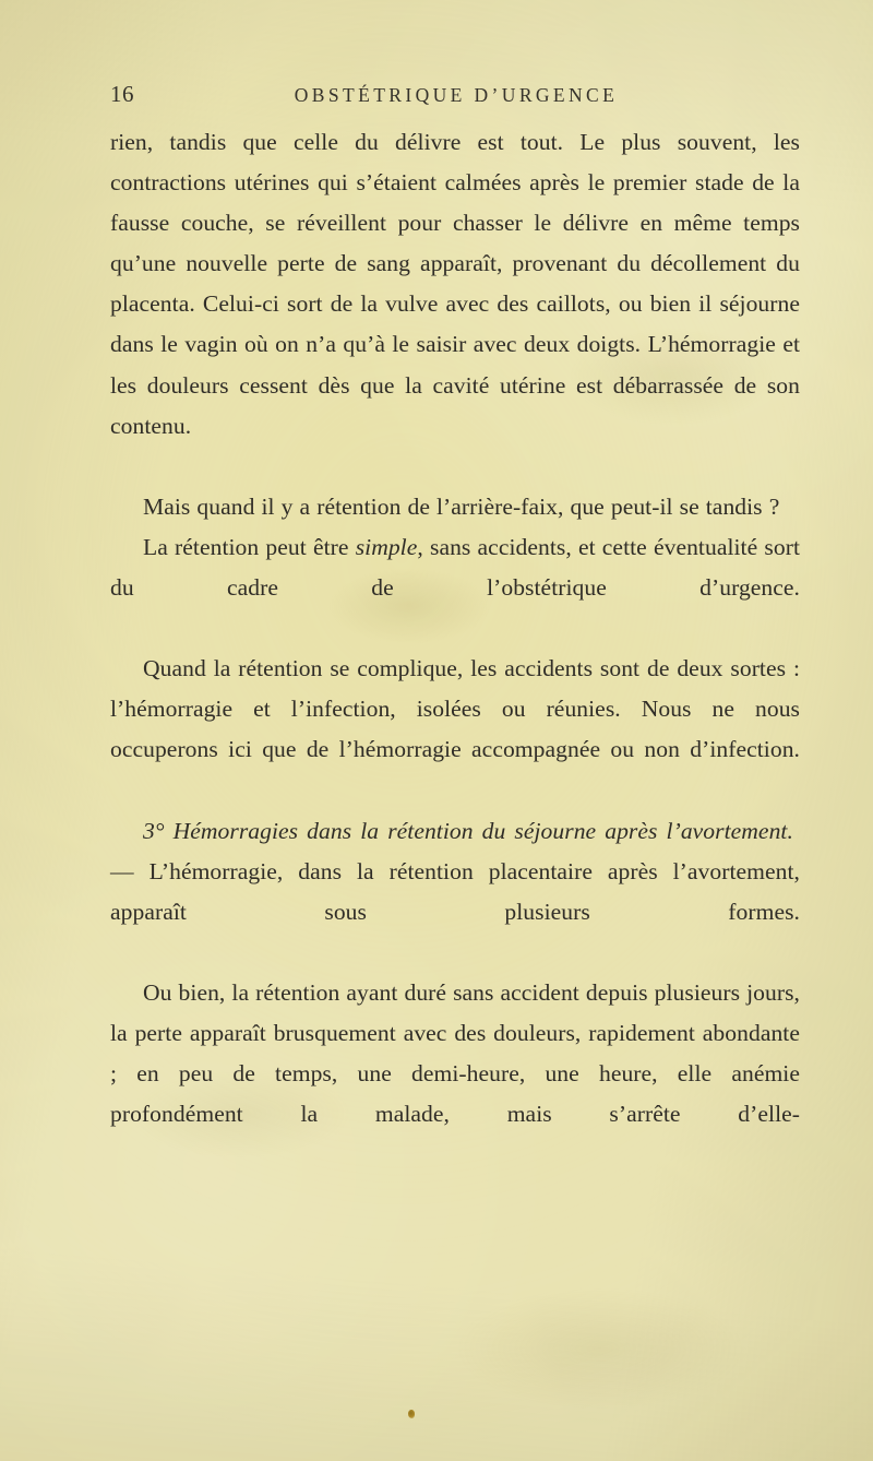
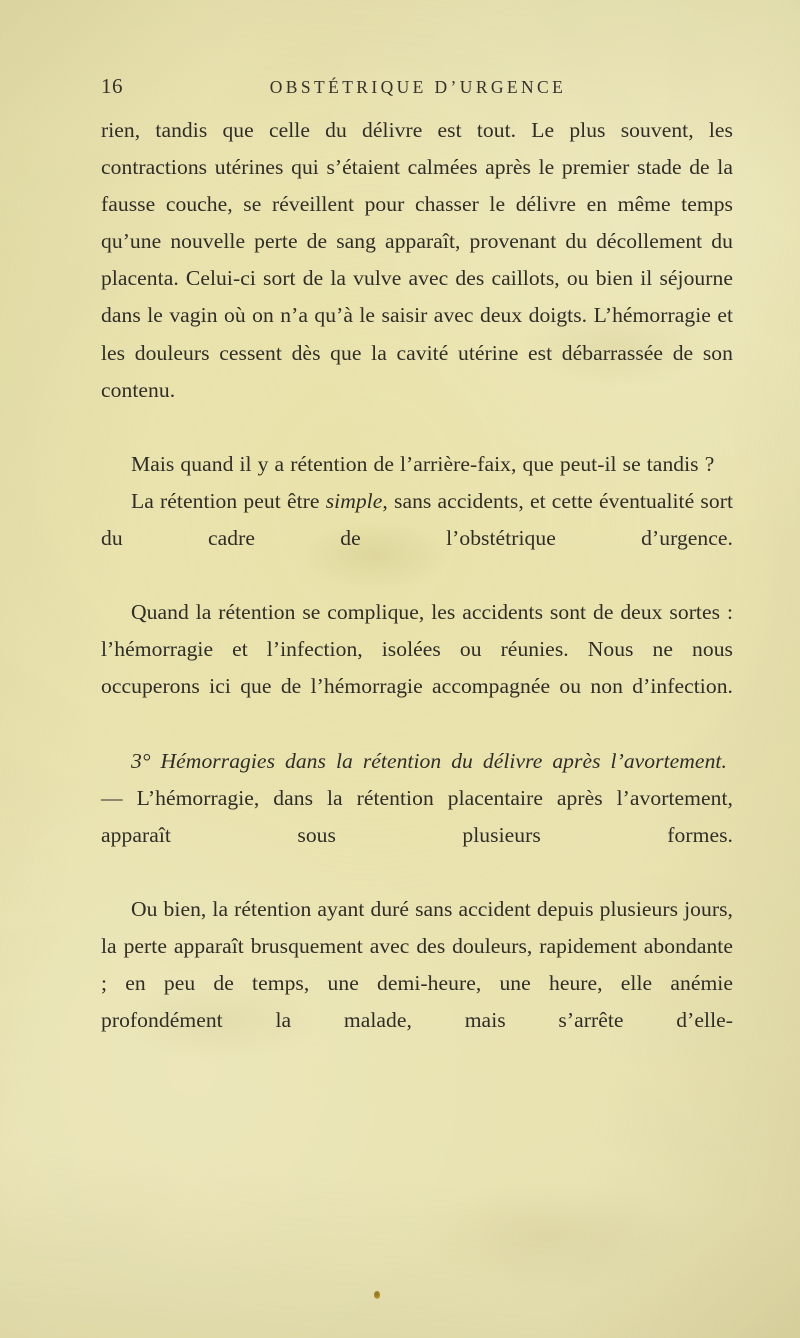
  16
  OBSTÉTRIQUE D’URGENCE
  rien, tandis que celle du délivre est tout. Le plus souvent, les contractions utérines qui s’étaient calmées après le premier stade de la fausse couche, se réveillent pour chasser le délivre en même temps qu’une nouvelle perte de sang apparaît, provenant du décollement du placenta. Celui-ci sort de la vulve avec des caillots, ou bien il séjourne dans le vagin où on n’a qu’à le saisir avec deux doigts. L’hémorragie et les douleurs cessent dès que la cavité utérine est débarrassée de son contenu.
  Mais quand il y a rétention de l’arrière-faix, que peut-il se tandis ?
  La rétention peut être simple, sans accidents, et cette éventualité sort du cadre de l’obstétrique d’urgence.
  Quand la rétention se complique, les accidents sont de deux sortes : l’hémorragie et l’infection, isolées ou réunies. Nous ne nous occuperons ici que de l’hémorragie accompagnée ou non d’infection.
- 3° Hémorragies dans la rétention du séjourne après l’avortement. — L’hémorragie, dans la rétention placentaire après l’avortement, apparaît sous plusieurs formes.
+ 3° Hémorragies dans la rétention du délivre après l’avortement. — L’hémorragie, dans la rétention placentaire après l’avortement, apparaît sous plusieurs formes.
  Ou bien, la rétention ayant duré sans accident depuis plusieurs jours, la perte apparaît brusquement avec des douleurs, rapidement abondante ; en peu de temps, une demi-heure, une heure, elle anémie profondément la malade, mais s’arrête d’elle-
